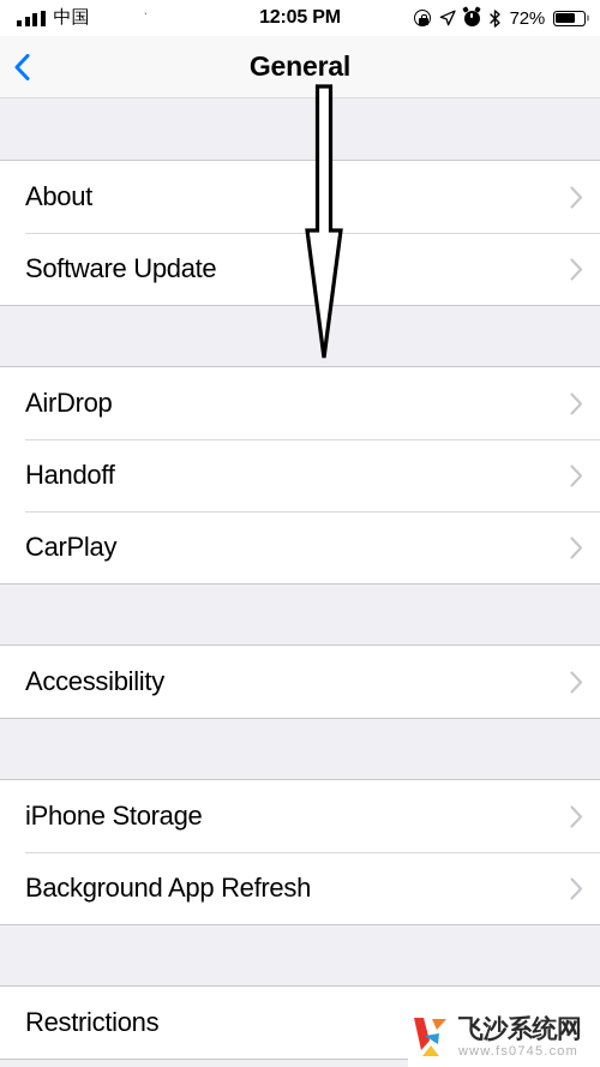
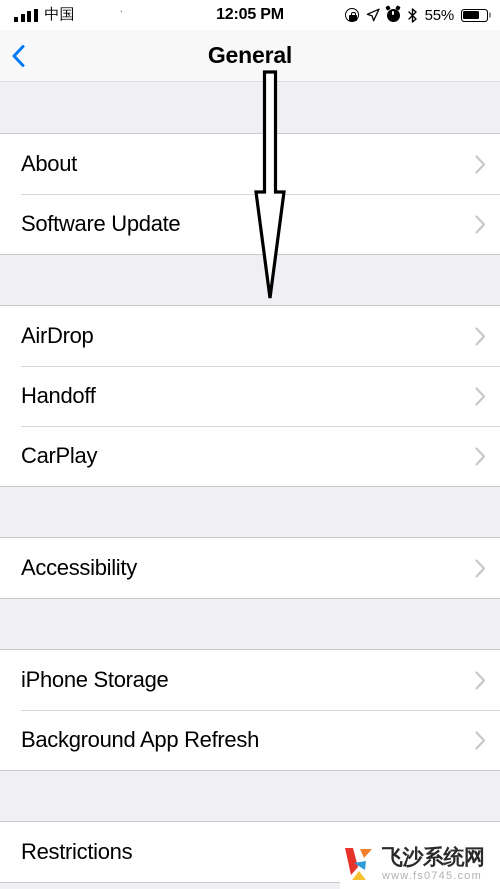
  中国
  12:05 PM
- 72%
+ 55%
  General
  About
  Software Update
  AirDrop
  Handoff
  CarPlay
  Accessibility
  iPhone Storage
  Background App Refresh
  Restrictions
  飞沙系统网
  www.fs0745.com
